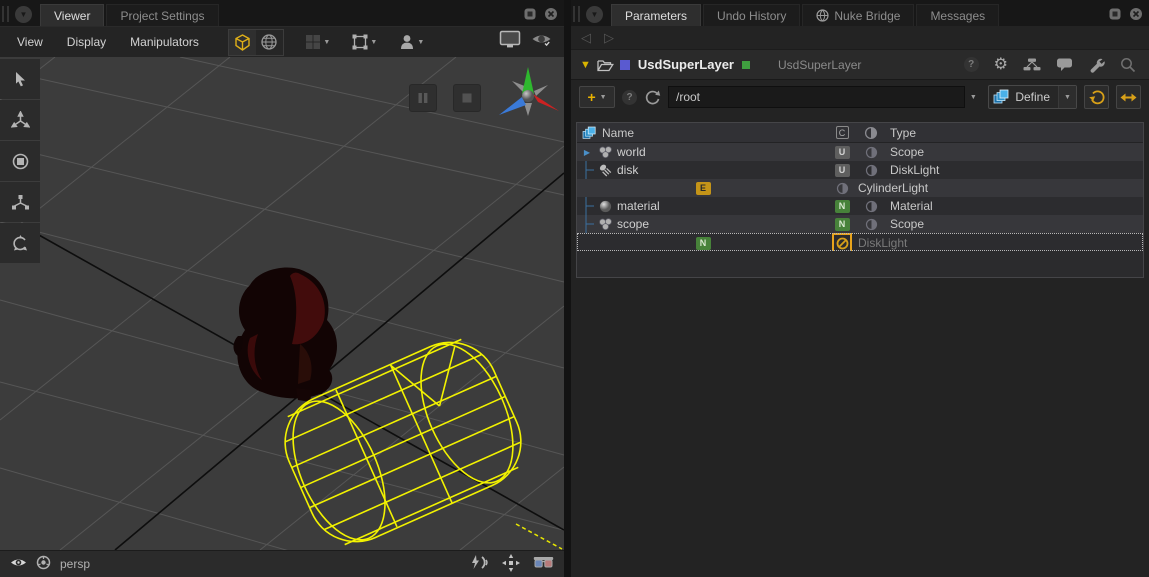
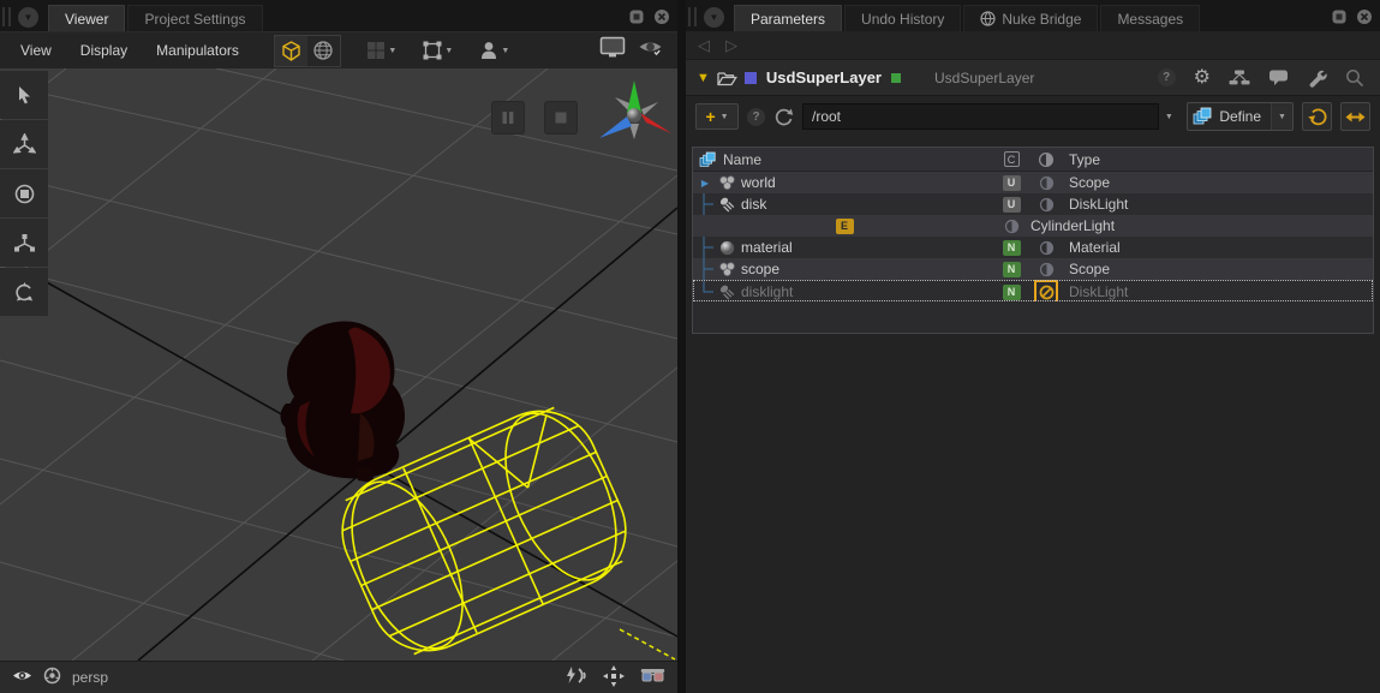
  ▼
  Viewer
  Project Settings
  View
  Display
  Manipulators
  persp
  ▼
  Parameters
  Undo History
  Nuke Bridge
  Messages
  ◁
  ▷
  ▼
  UsdSuperLayer
  UsdSuperLayer
  ?
  ⚙
  +
  ?
  /root
  Define
  Name
  C
  Type
  ▶
  world
  U
  Scope
  disk
  U
  DiskLight
  E
  CylinderLight
  material
  N
  Material
  scope
  N
  Scope
+ disklight
  N
  DiskLight
